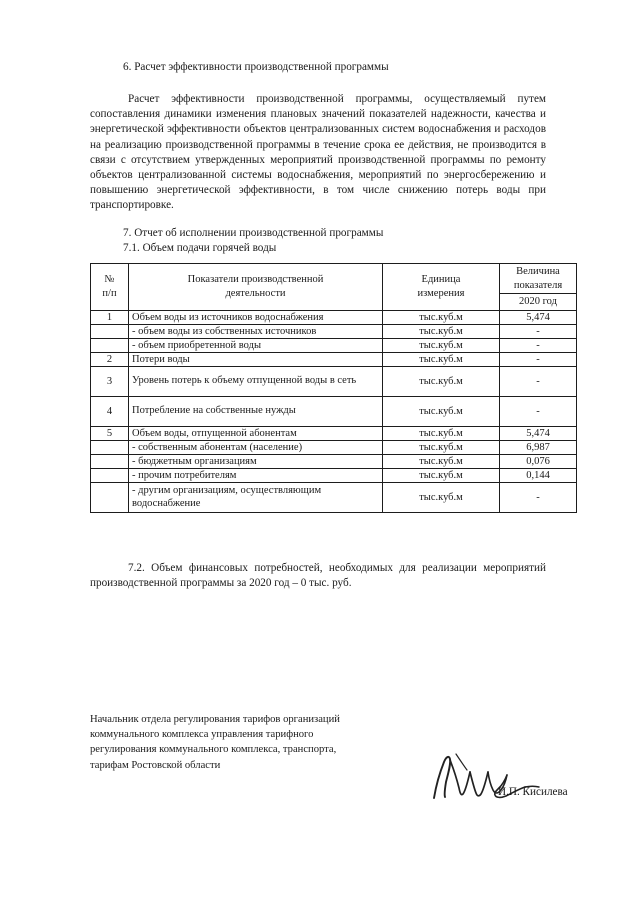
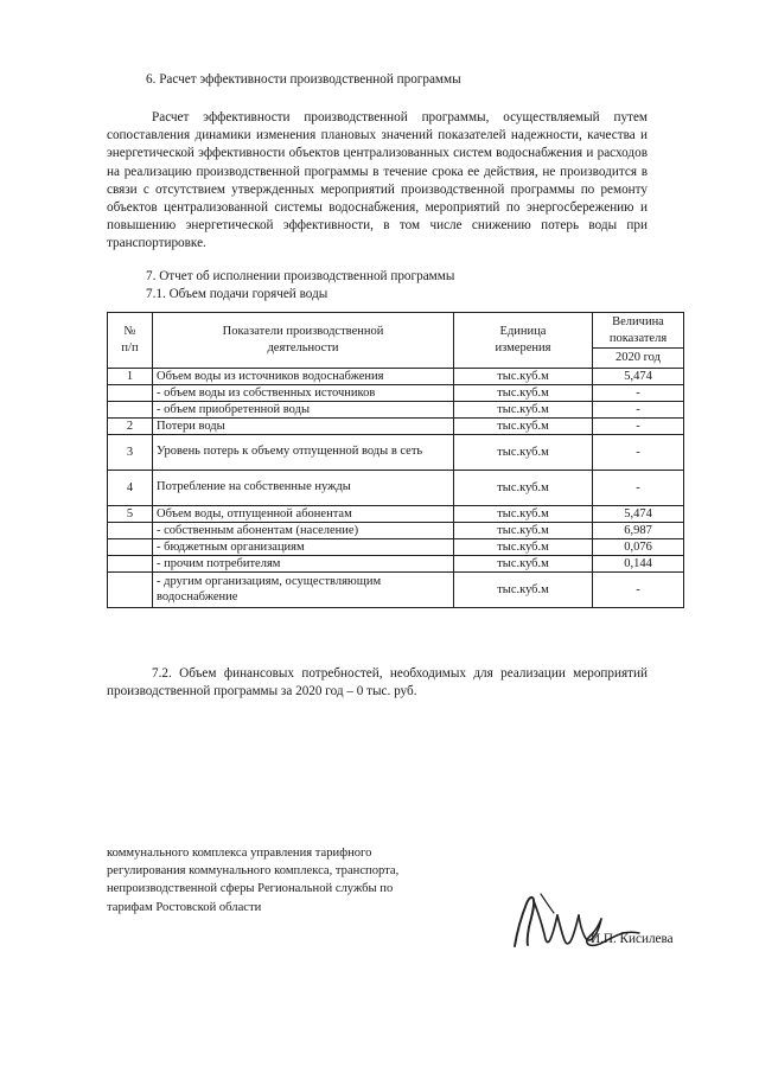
  6. Расчет эффективности производственной программы
  Расчет эффективности производственной программы, осуществляемый путем сопоставления динамики изменения плановых значений показателей надежности, качества и энергетической эффективности объектов централизованных систем водоснабжения и расходов на реализацию производственной программы в течение срока ее действия, не производится в связи с отсутствием утвержденных мероприятий производственной программы по ремонту объектов централизованной системы водоснабжения, мероприятий по энергосбережению и повышению энергетической эффективности, в том числе снижению потерь воды при транспортировке.
  7. Отчет об исполнении производственной программы
  7.1. Объем подачи горячей воды
  № п/п	Показатели производственной деятельности	Единица измерения	Величина показателя
  2020 год
  1	Объем воды из источников водоснабжения	тыс.куб.м	5,474
  	- объем воды из собственных источников	тыс.куб.м	-
  	- объем приобретенной воды	тыс.куб.м	-
  2	Потери воды	тыс.куб.м	-
  3	Уровень потерь к объему отпущенной воды в сеть	тыс.куб.м	-
  4	Потребление на собственные нужды	тыс.куб.м	-
  5	Объем воды, отпущенной абонентам	тыс.куб.м	5,474
  	- собственным абонентам (население)	тыс.куб.м	6,987
  	- бюджетным организациям	тыс.куб.м	0,076
  	- прочим потребителям	тыс.куб.м	0,144
  	- другим организациям, осуществляющим водоснабжение	тыс.куб.м	-
  7.2. Объем финансовых потребностей, необходимых для реализации мероприятий производственной программы за 2020 год – 0 тыс. руб.
- Начальник отдела регулирования тарифов организаций
  коммунального комплекса управления тарифного
  регулирования коммунального комплекса, транспорта,
+ непроизводственной сферы Региональной службы по
  тарифам Ростовской области
  И.П. Кисилева
